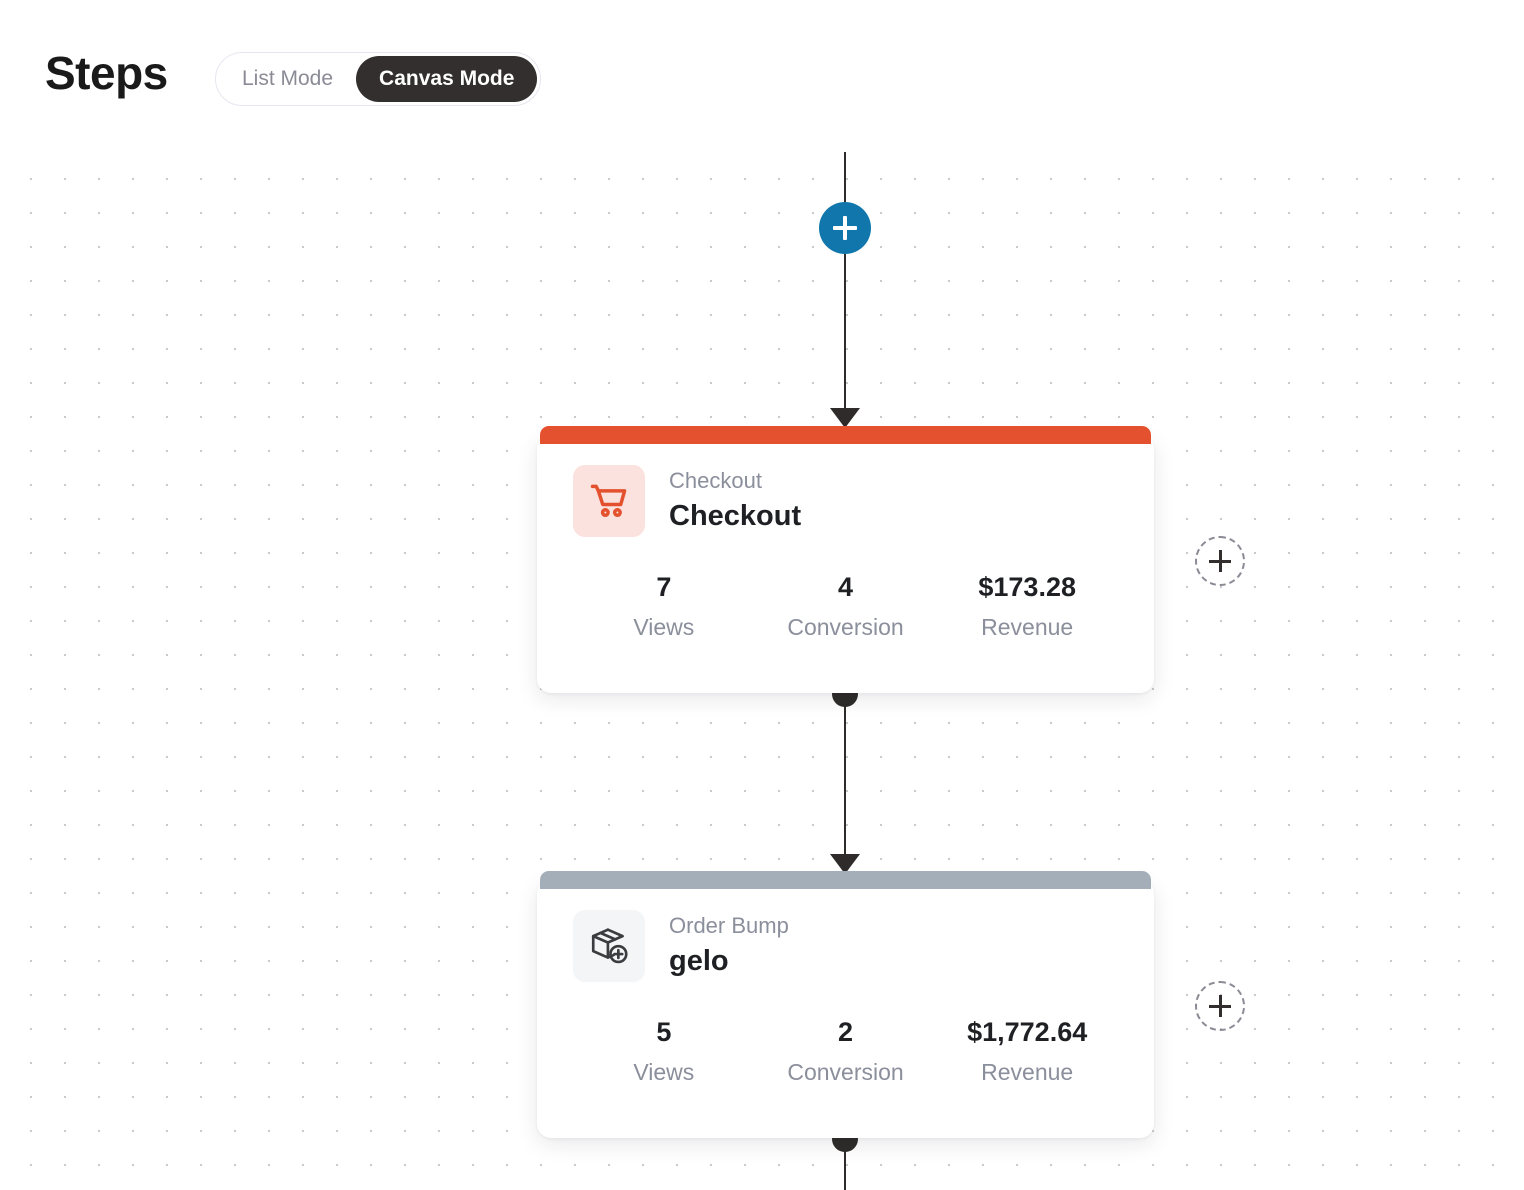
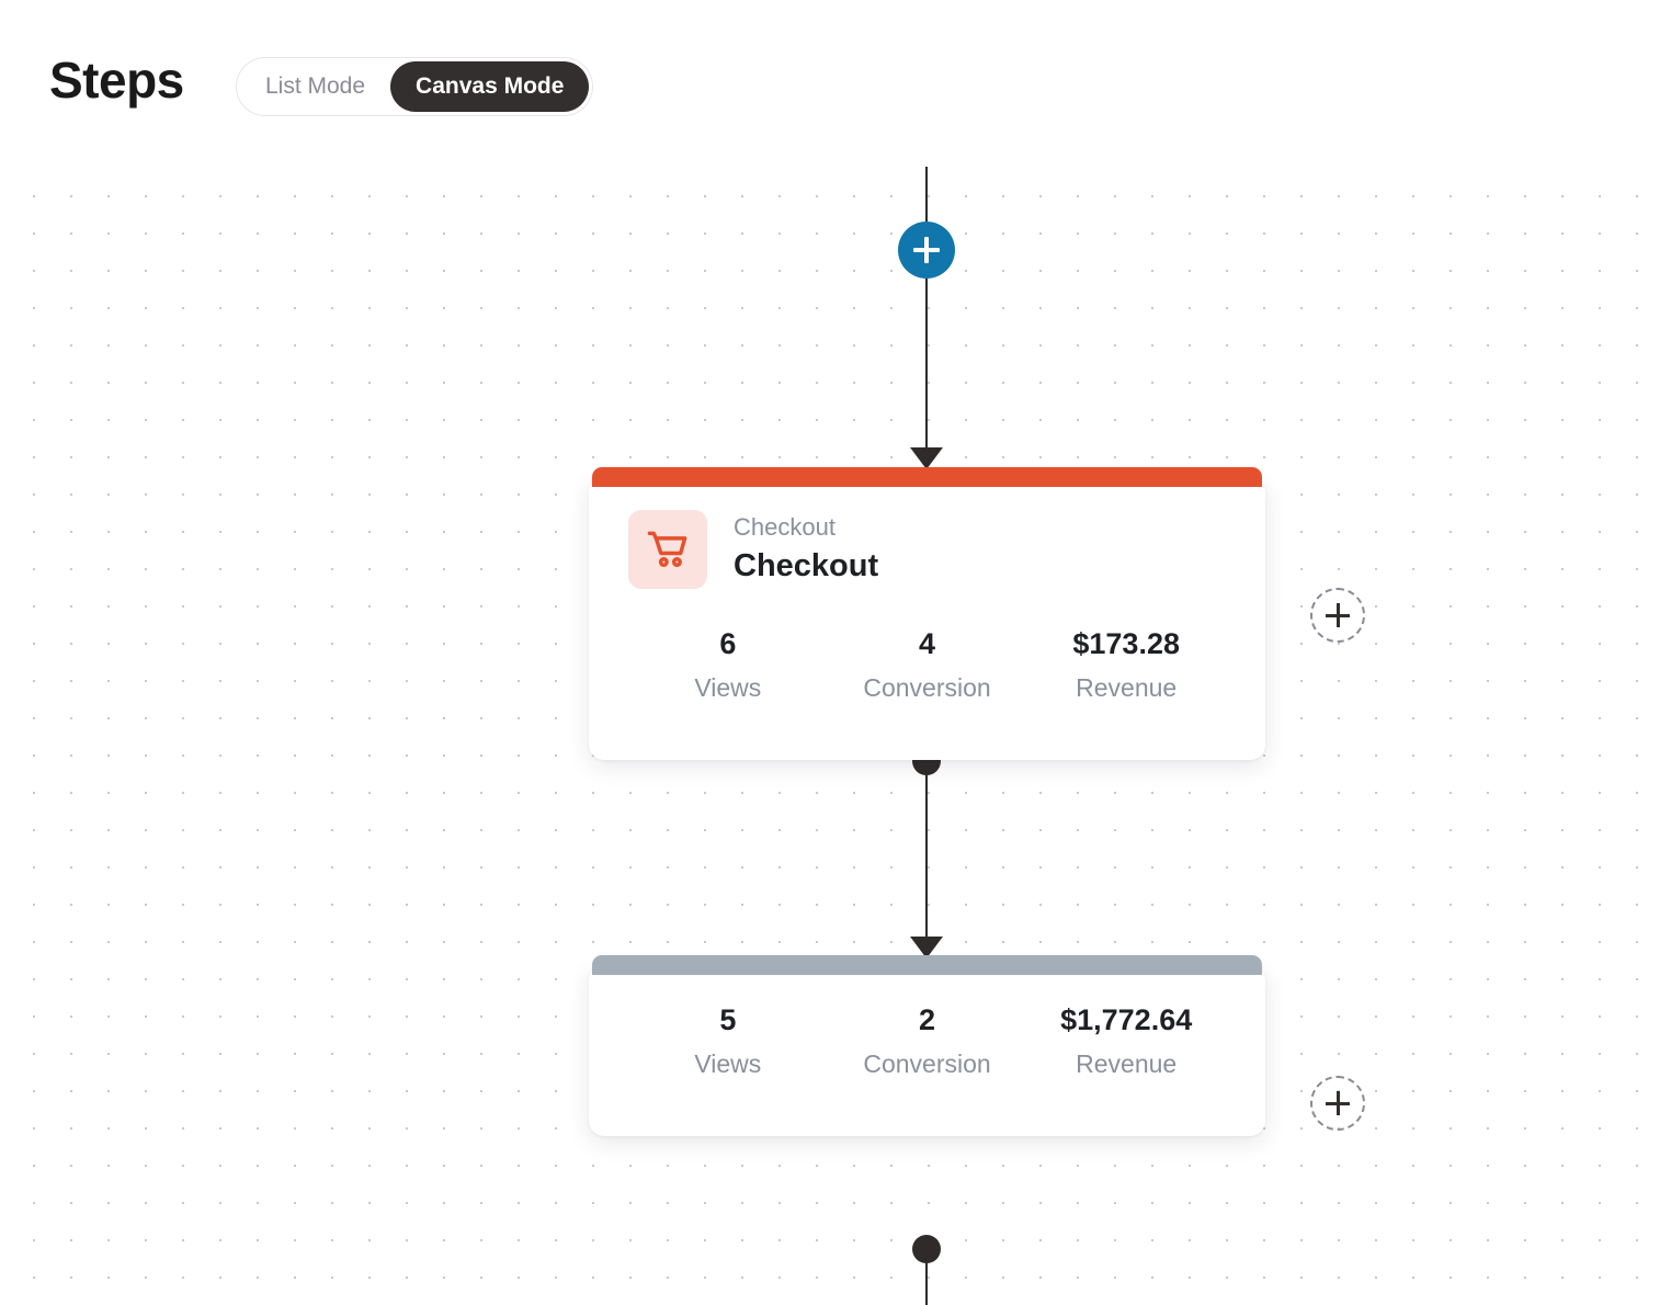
  Steps
  List Mode
  Canvas Mode
  Checkout
  Checkout
- 7
+ 6
  Views
  4
  Conversion
  $173.28
  Revenue
- Order Bump
- gelo
  5
  Views
  2
  Conversion
  $1,772.64
  Revenue
